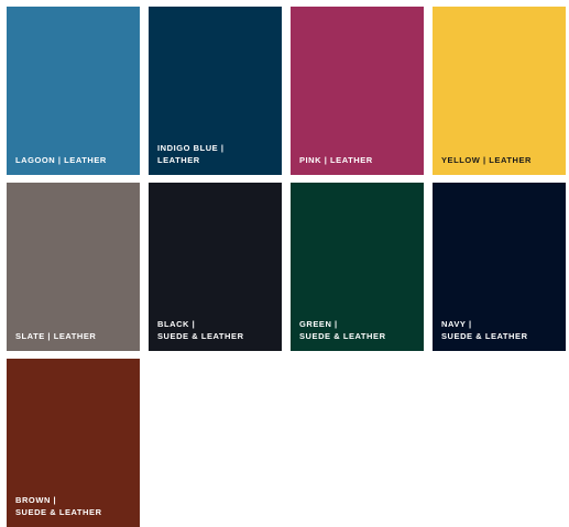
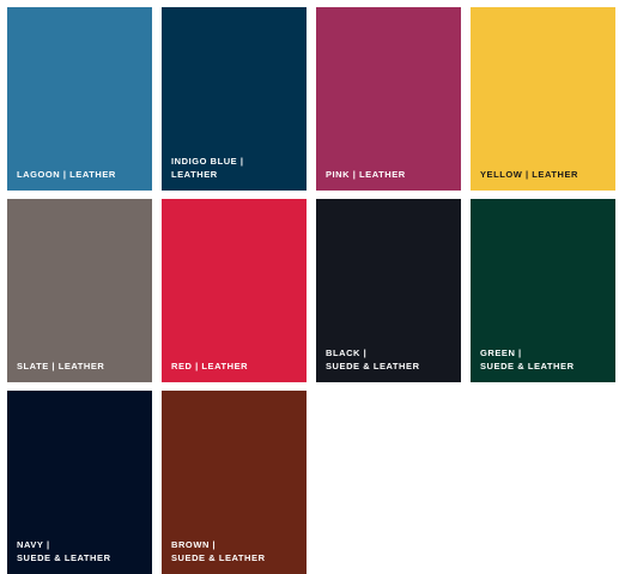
  LAGOON | LEATHER
  INDIGO BLUE |
  LEATHER
  PINK | LEATHER
  YELLOW | LEATHER
  SLATE | LEATHER
+ RED | LEATHER
  BLACK |
  SUEDE & LEATHER
  GREEN |
  SUEDE & LEATHER
  NAVY |
  SUEDE & LEATHER
  BROWN |
  SUEDE & LEATHER
